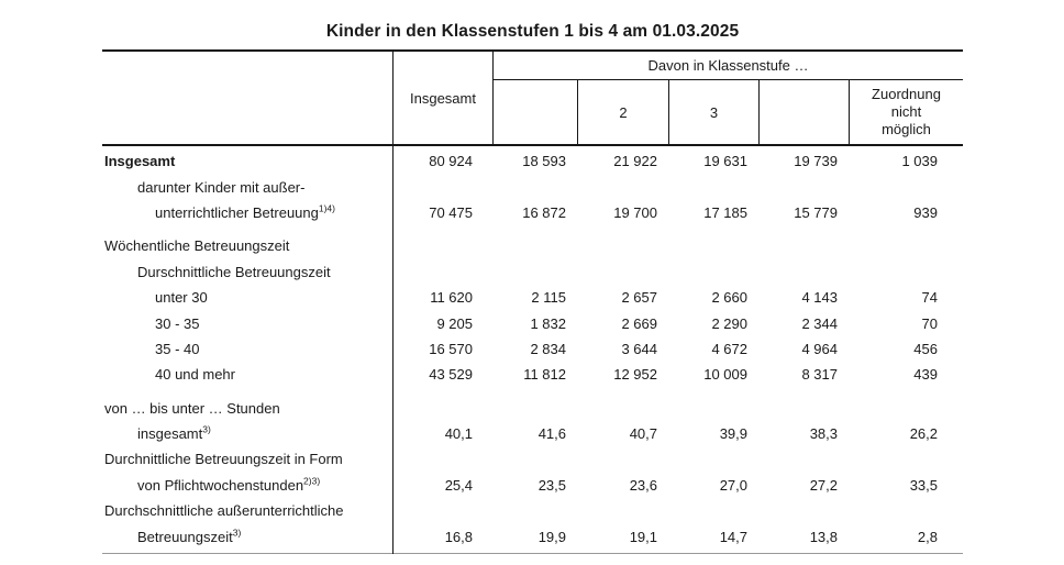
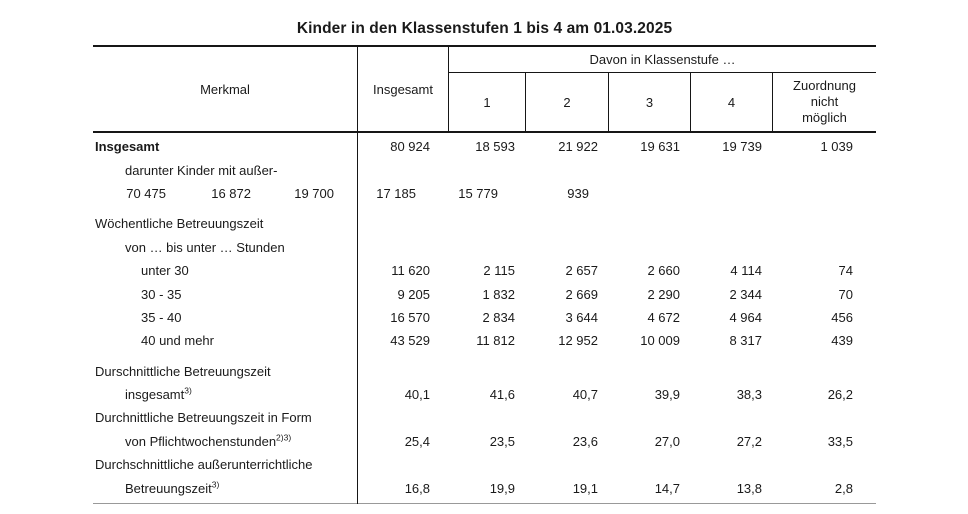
  Kinder in den Klassenstufen 1 bis 4 am 01.03.2025
+ Merkmal
  Insgesamt
  Davon in Klassenstufe …
+ 1
  2
  3
+ 4
  Zuordnung
  nicht
  möglich
  Insgesamt
  80 924
  18 593
  21 922
  19 631
  19 739
  1 039
  darunter Kinder mit außer-
- unterrichtlicher Betreuung1)4)
  70 475
  16 872
  19 700
  17 185
  15 779
  939
  Wöchentliche Betreuungszeit
- Durschnittliche Betreuungszeit
+ von … bis unter … Stunden
  unter 30
  11 620
  2 115
  2 657
  2 660
- 4 143
+ 4 114
  74
  30 - 35
  9 205
  1 832
  2 669
  2 290
  2 344
  70
  35 - 40
  16 570
  2 834
  3 644
  4 672
  4 964
  456
  40 und mehr
  43 529
  11 812
  12 952
  10 009
  8 317
  439
- von … bis unter … Stunden
+ Durschnittliche Betreuungszeit
  insgesamt3)
  40,1
  41,6
  40,7
  39,9
  38,3
  26,2
  Durchnittliche Betreuungszeit in Form
  von Pflichtwochenstunden2)3)
  25,4
  23,5
  23,6
  27,0
  27,2
  33,5
  Durchschnittliche außerunterrichtliche
  Betreuungszeit3)
  16,8
  19,9
  19,1
  14,7
  13,8
  2,8
